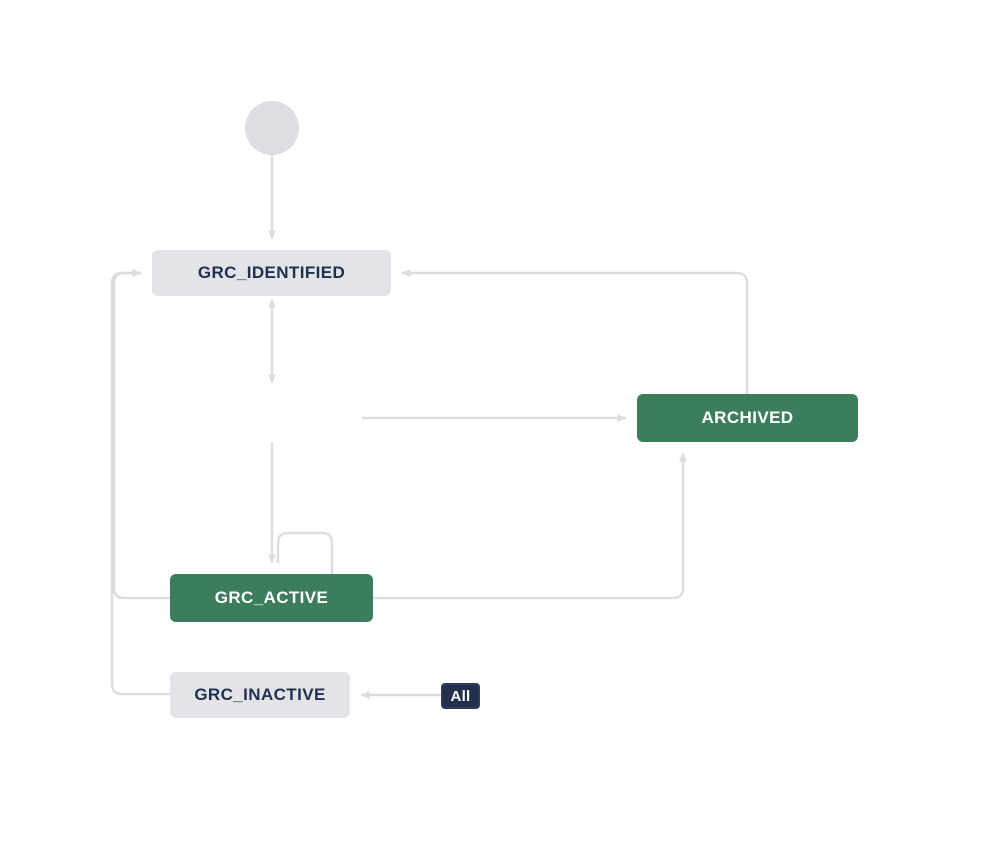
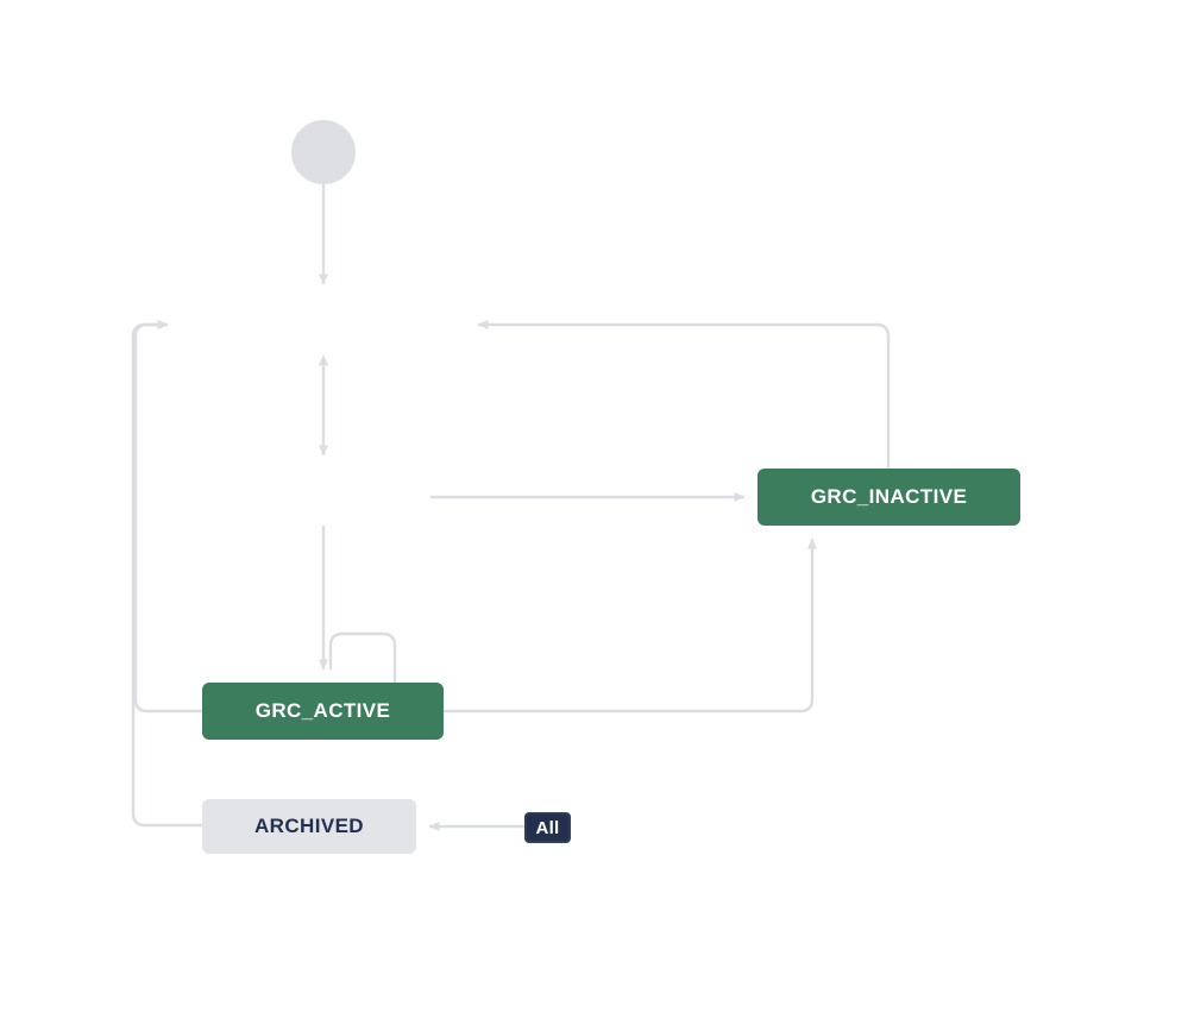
- GRC_IDENTIFIED
- ARCHIVED
+ GRC_INACTIVE
  GRC_ACTIVE
- GRC_INACTIVE
+ ARCHIVED
  All
